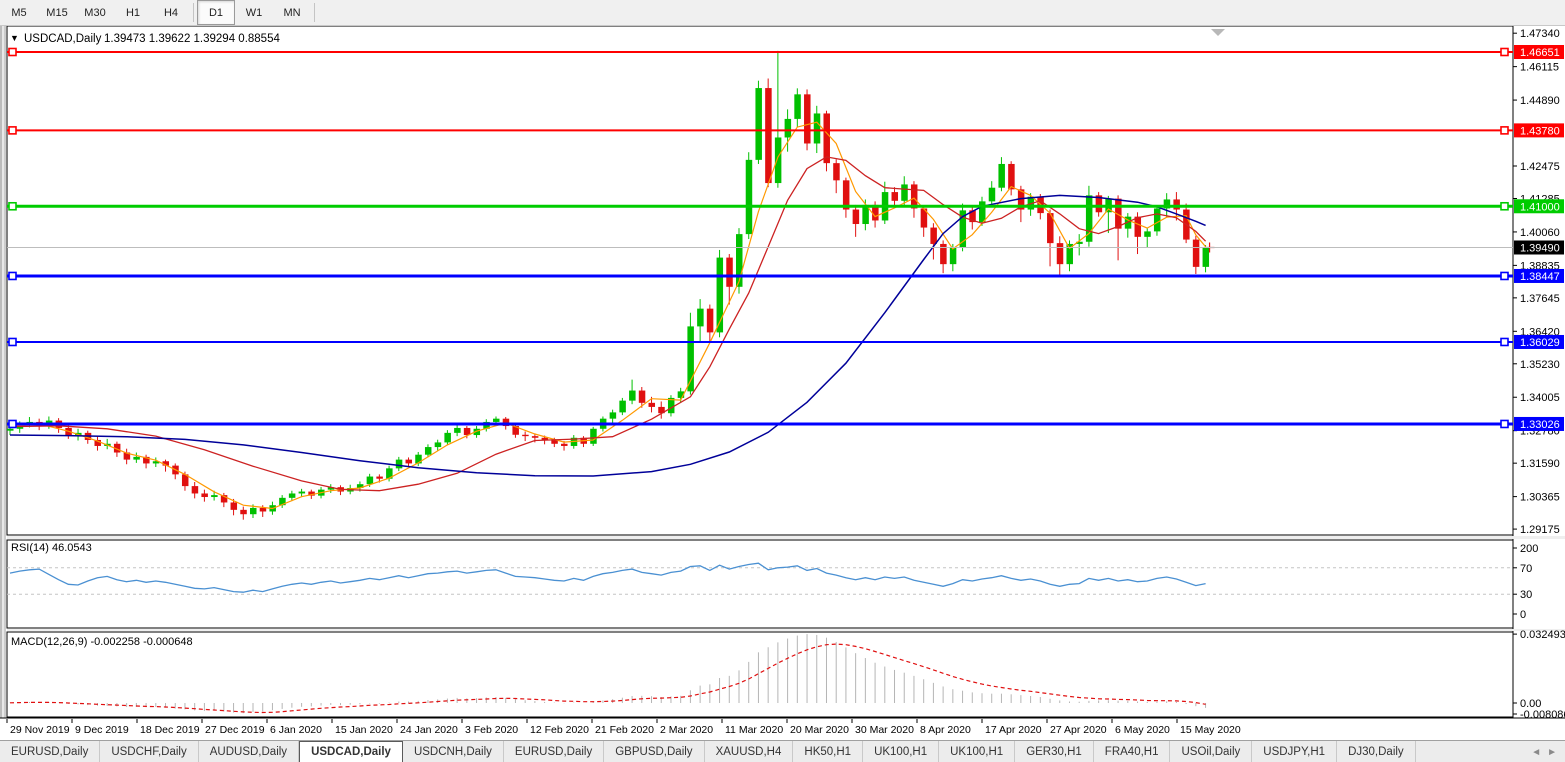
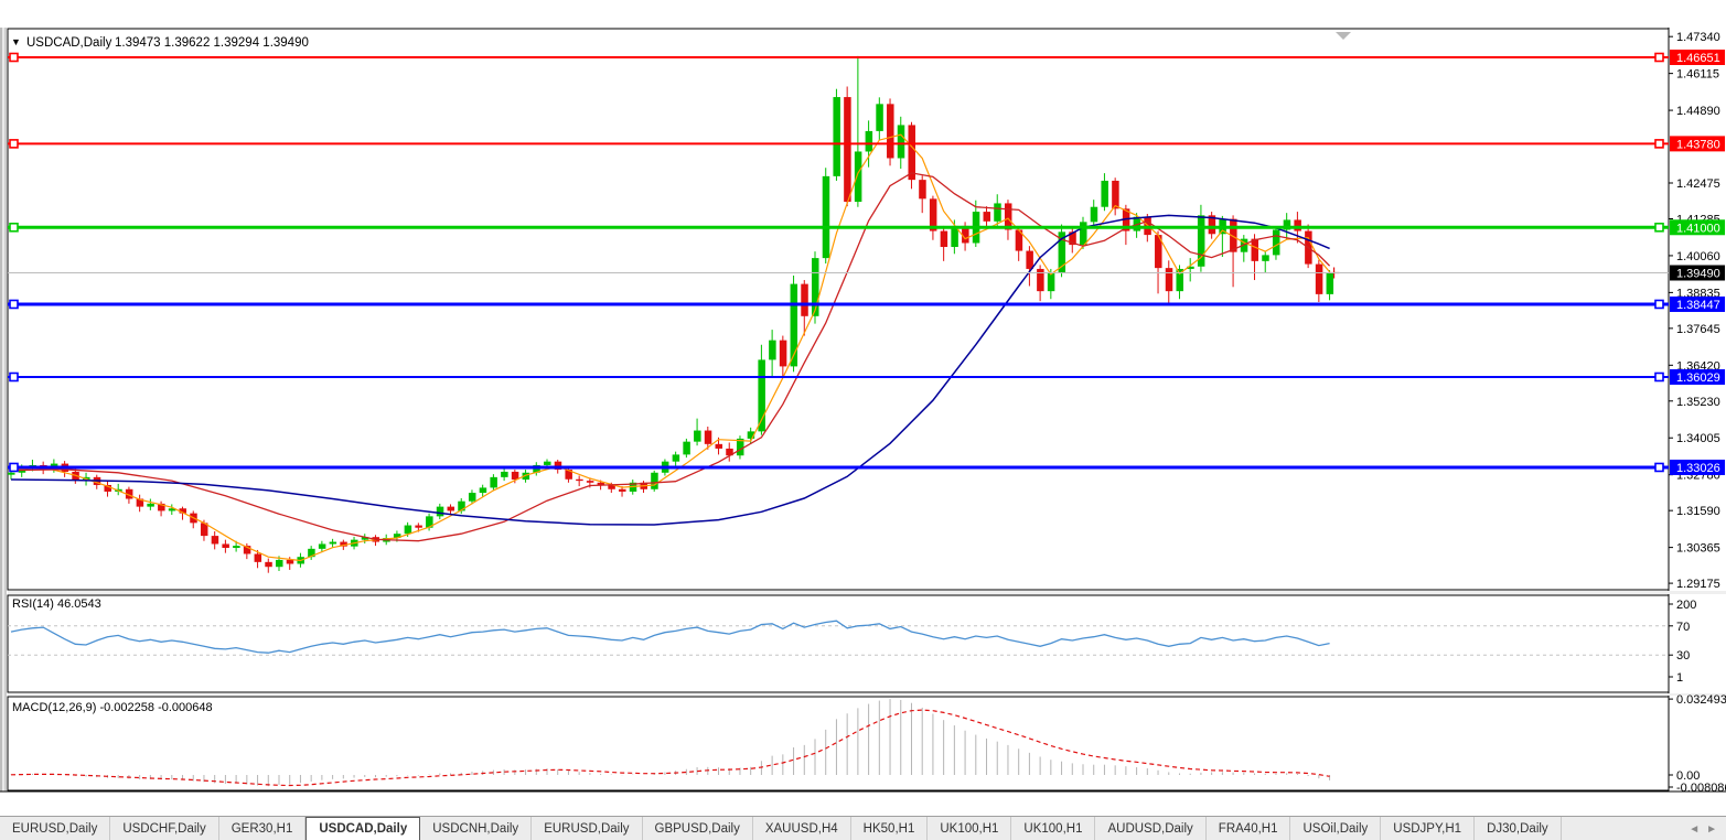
- M5
- M15
- M30
- H1
- H4
- D1
- W1
- MN
  0.032493
  0.00
  -0.00808
  MACD(12,26,9) -0.002258 -0.000648
  200
  70
  30
- 0
+ 1
  RSI(14) 46.0543
  1.47340
  1.46115
  1.44890
  1.42475
  1.40060
  1.38835
  1.37645
  1.36420
  1.35230
  1.34005
  1.32780
  1.31590
  1.30365
  1.29175
  1.46651
  1.43780
  1.41000
  1.38447
  1.36029
  1.33026
  1.39490
- 29 Nov 2019
- 9 Dec 2019
- 18 Dec 2019
- 27 Dec 2019
- 6 Jan 2020
- 15 Jan 2020
- 24 Jan 2020
- 3 Feb 2020
- 12 Feb 2020
- 21 Feb 2020
- 2 Mar 2020
- 11 Mar 2020
- 20 Mar 2020
- 30 Mar 2020
- 8 Apr 2020
- 17 Apr 2020
- 27 Apr 2020
- 6 May 2020
- 15 May 2020
  ▼
  USDCAD,Daily
- 1.39473 1.39622 1.39294 0.88554
+ 1.39473 1.39622 1.39294 1.39490
  EURUSD,Daily
  USDCHF,Daily
- AUDUSD,Daily
+ GER30,H1
  USDCAD,Daily
  USDCNH,Daily
  EURUSD,Daily
  GBPUSD,Daily
  XAUUSD,H4
  HK50,H1
  UK100,H1
  UK100,H1
- GER30,H1
+ AUDUSD,Daily
  FRA40,H1
  USOil,Daily
  USDJPY,H1
  DJ30,Daily
  ◄
  ►
